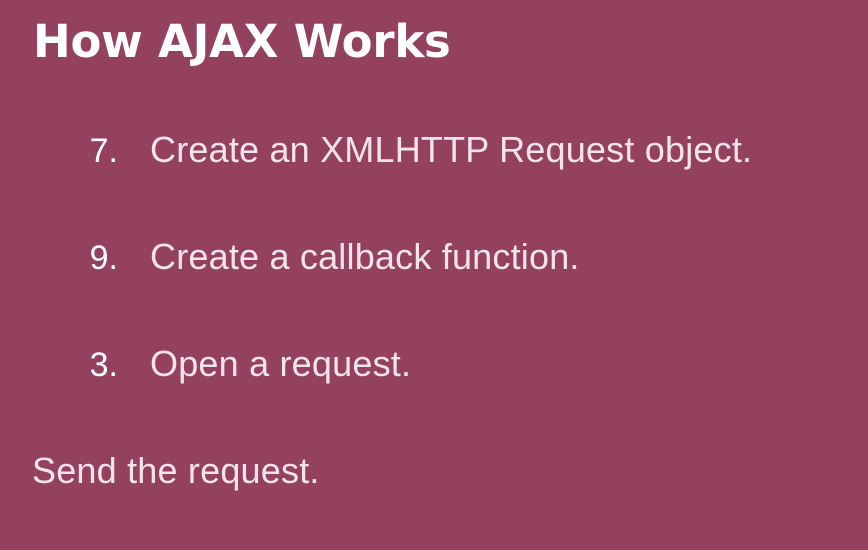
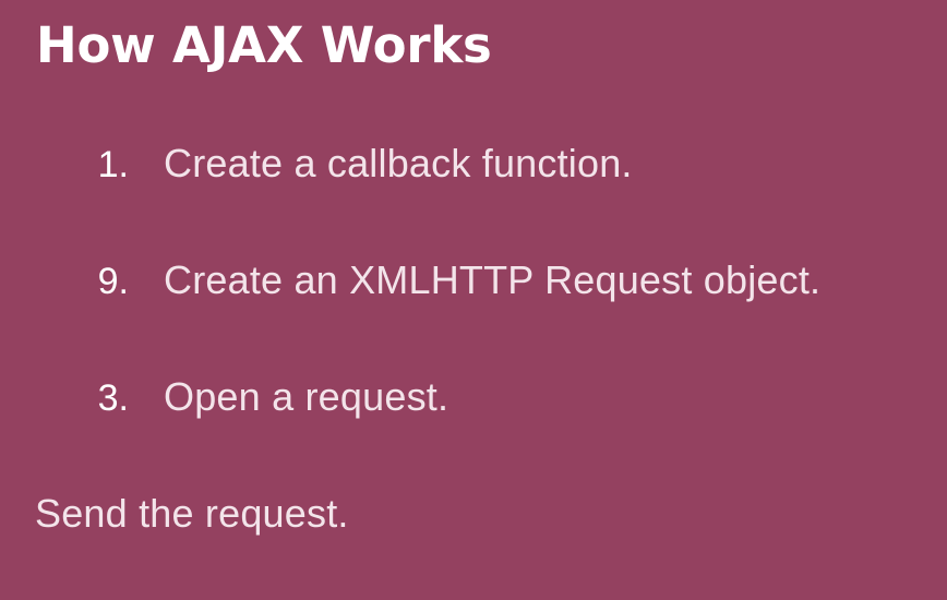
  How AJAX Works
- 7.
+ 1.
- Create an XMLHTTP Request object.
+ Create a callback function.
  9.
- Create a callback function.
+ Create an XMLHTTP Request object.
  3.
  Open a request.
  Send the request.
